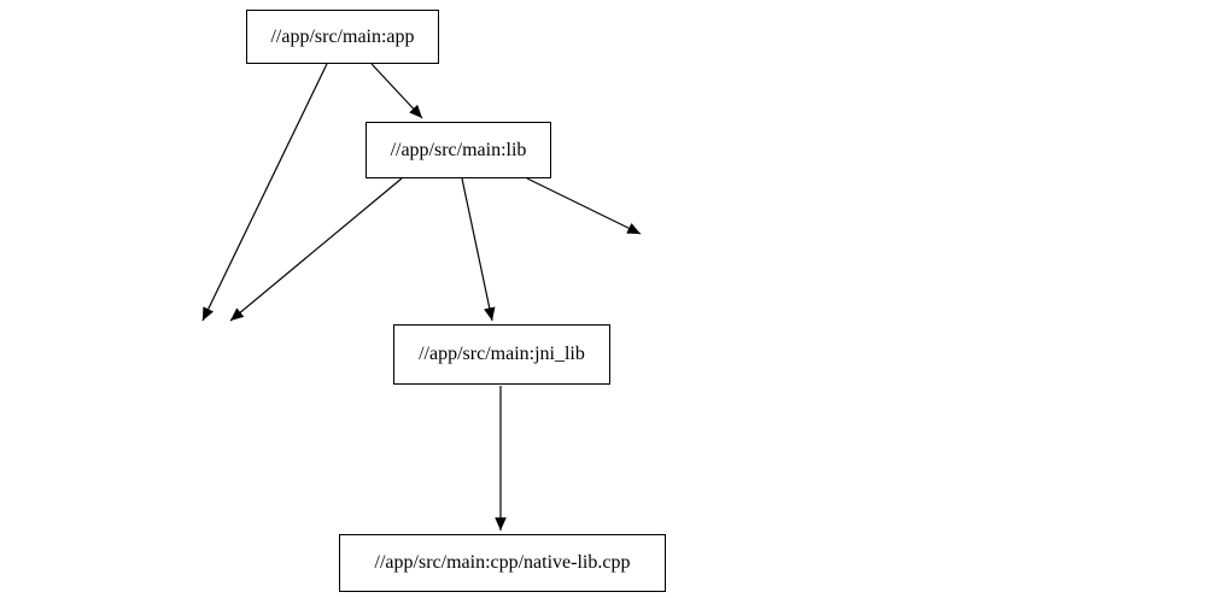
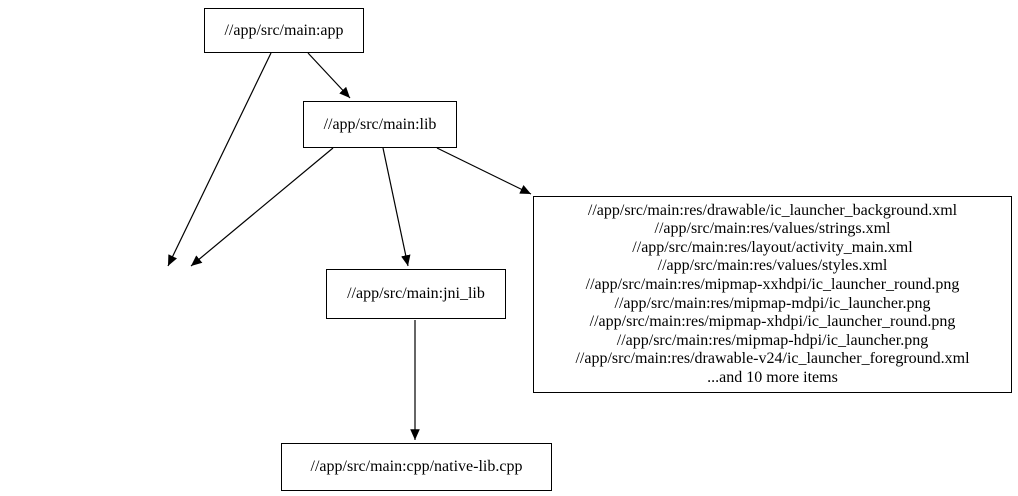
  //app/src/main:app
  //app/src/main:lib
  //app/src/main:jni_lib
+ //app/src/main:res/drawable/ic_launcher_background.xml
+ //app/src/main:res/values/strings.xml
+ //app/src/main:res/layout/activity_main.xml
+ //app/src/main:res/values/styles.xml
+ //app/src/main:res/mipmap-xxhdpi/ic_launcher_round.png
+ //app/src/main:res/mipmap-mdpi/ic_launcher.png
+ //app/src/main:res/mipmap-xhdpi/ic_launcher_round.png
+ //app/src/main:res/mipmap-hdpi/ic_launcher.png
+ //app/src/main:res/drawable-v24/ic_launcher_foreground.xml
+ ...and 10 more items
  //app/src/main:cpp/native-lib.cpp
